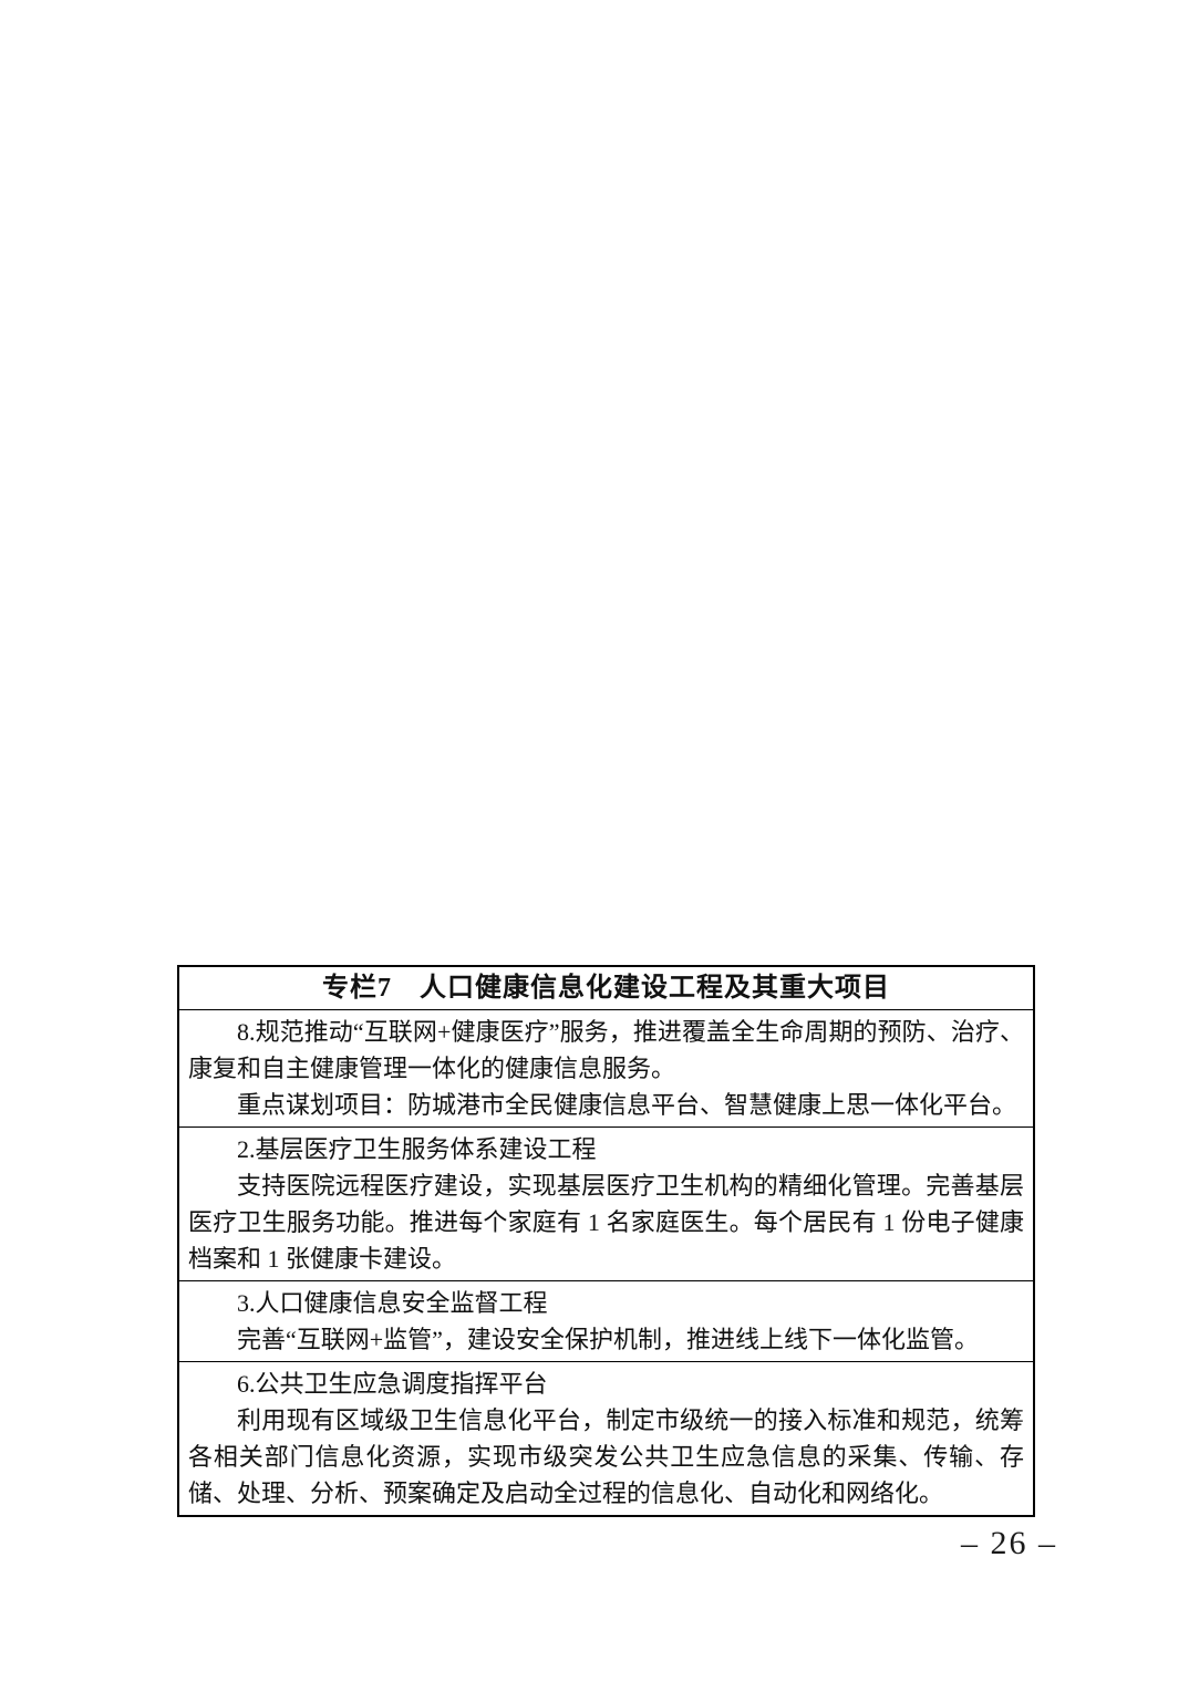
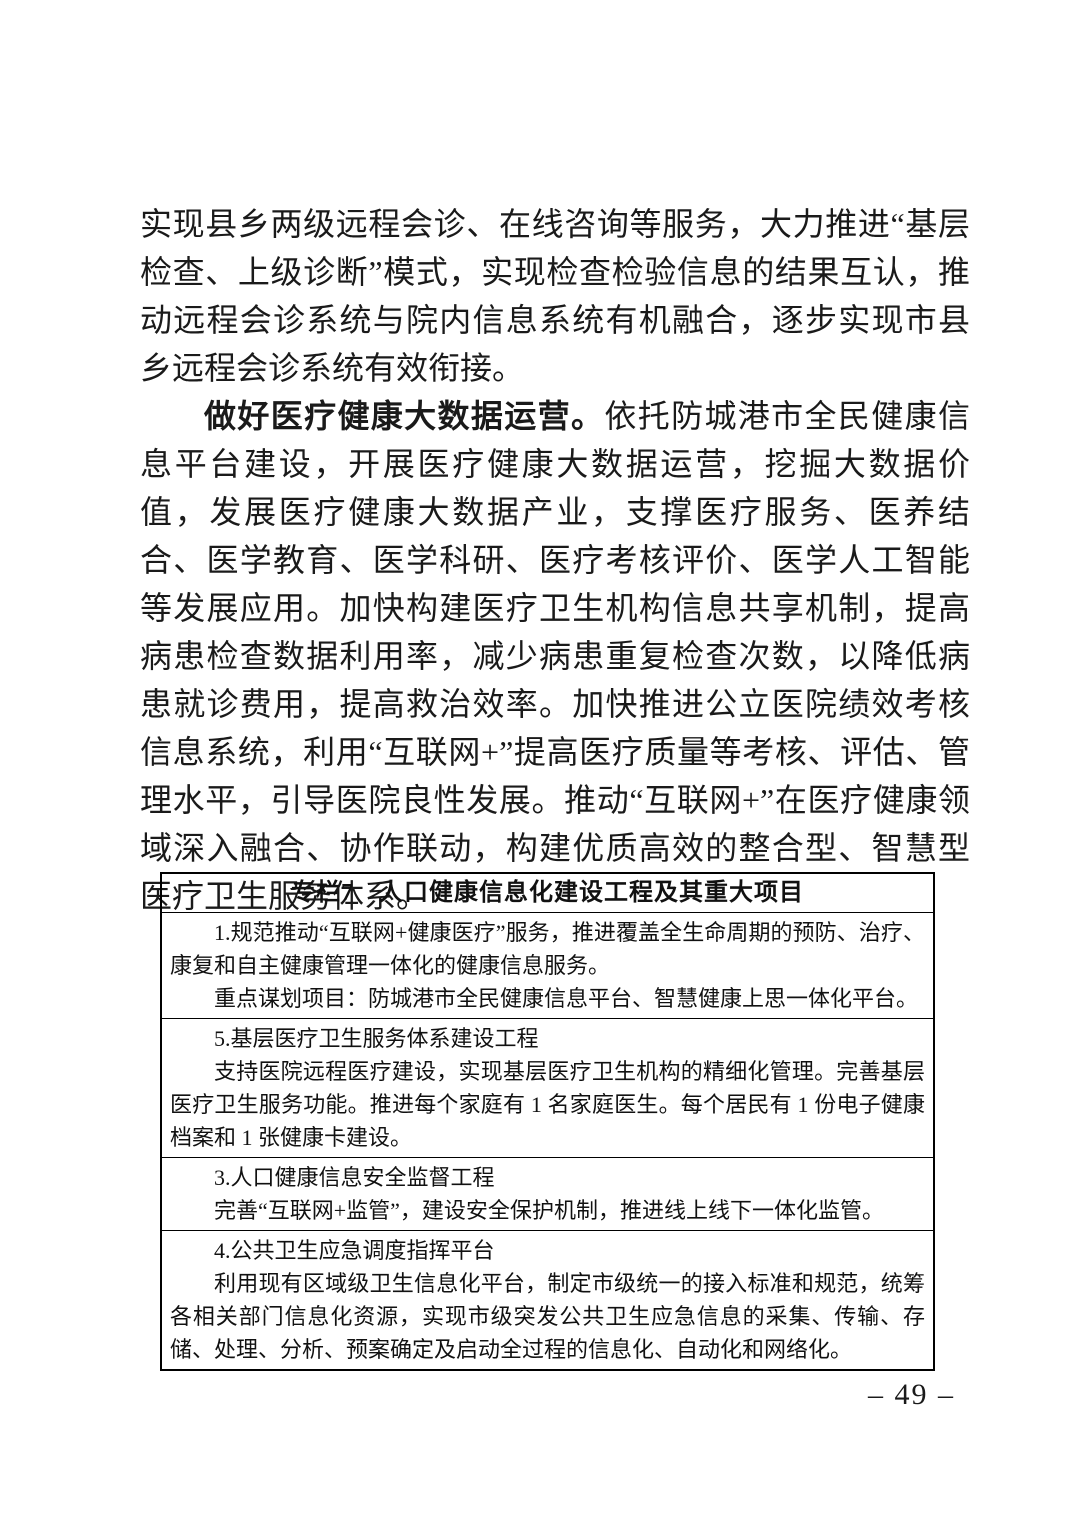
+ 实现县乡两级远程会诊、在线咨询等服务，大力推进“基层检查、上级诊断”模式，实现检查检验信息的结果互认，推动远程会诊系统与院内信息系统有机融合，逐步实现市县乡远程会诊系统有效衔接。
+ 做好医疗健康大数据运营。依托防城港市全民健康信息平台建设，开展医疗健康大数据运营，挖掘大数据价值，发展医疗健康大数据产业，支撑医疗服务、医养结合、医学教育、医学科研、医疗考核评价、医学人工智能等发展应用。加快构建医疗卫生机构信息共享机制，提高病患检查数据利用率，减少病患重复检查次数，以降低病患就诊费用，提高救治效率。加快推进公立医院绩效考核信息系统，利用“互联网+”提高医疗质量等考核、评估、管理水平，引导医院良性发展。推动“互联网+”在医疗健康领域深入融合、协作联动，构建优质高效的整合型、智慧型医疗卫生服务体系。
  专栏7 人口健康信息化建设工程及其重大项目
- 8.规范推动“互联网+健康医疗”服务，推进覆盖全生命周期的预防、治疗、康复和自主健康管理一体化的健康信息服务。
+ 1.规范推动“互联网+健康医疗”服务，推进覆盖全生命周期的预防、治疗、康复和自主健康管理一体化的健康信息服务。
  重点谋划项目：防城港市全民健康信息平台、智慧健康上思一体化平台。
- 2.基层医疗卫生服务体系建设工程
+ 5.基层医疗卫生服务体系建设工程
  支持医院远程医疗建设，实现基层医疗卫生机构的精细化管理。完善基层医疗卫生服务功能。推进每个家庭有 1 名家庭医生。每个居民有 1 份电子健康档案和 1 张健康卡建设。
  3.人口健康信息安全监督工程
  完善“互联网+监管”，建设安全保护机制，推进线上线下一体化监管。
- 6.公共卫生应急调度指挥平台
+ 4.公共卫生应急调度指挥平台
  利用现有区域级卫生信息化平台，制定市级统一的接入标准和规范，统筹各相关部门信息化资源，实现市级突发公共卫生应急信息的采集、传输、存储、处理、分析、预案确定及启动全过程的信息化、自动化和网络化。
- – 26 –
+ – 49 –
